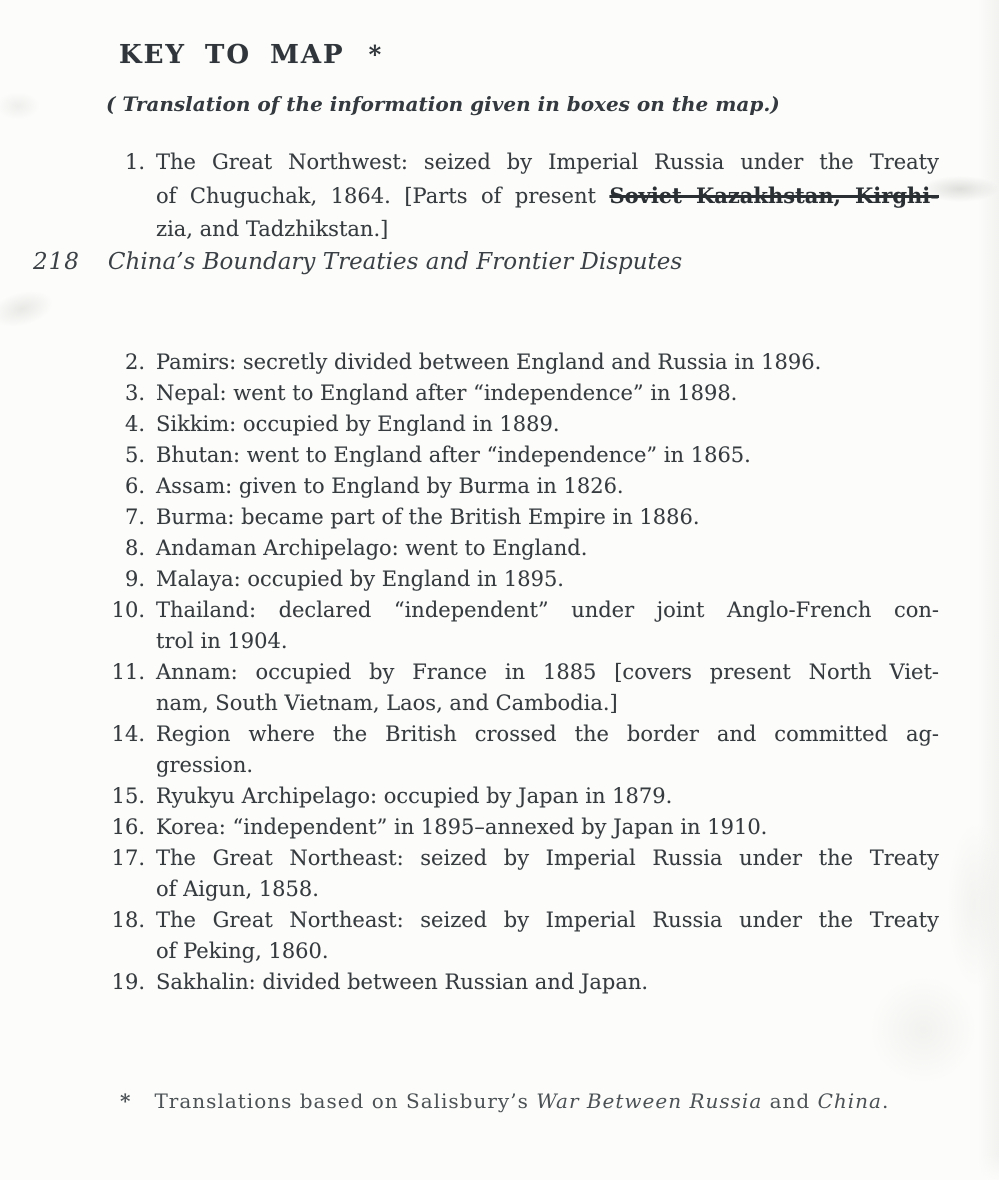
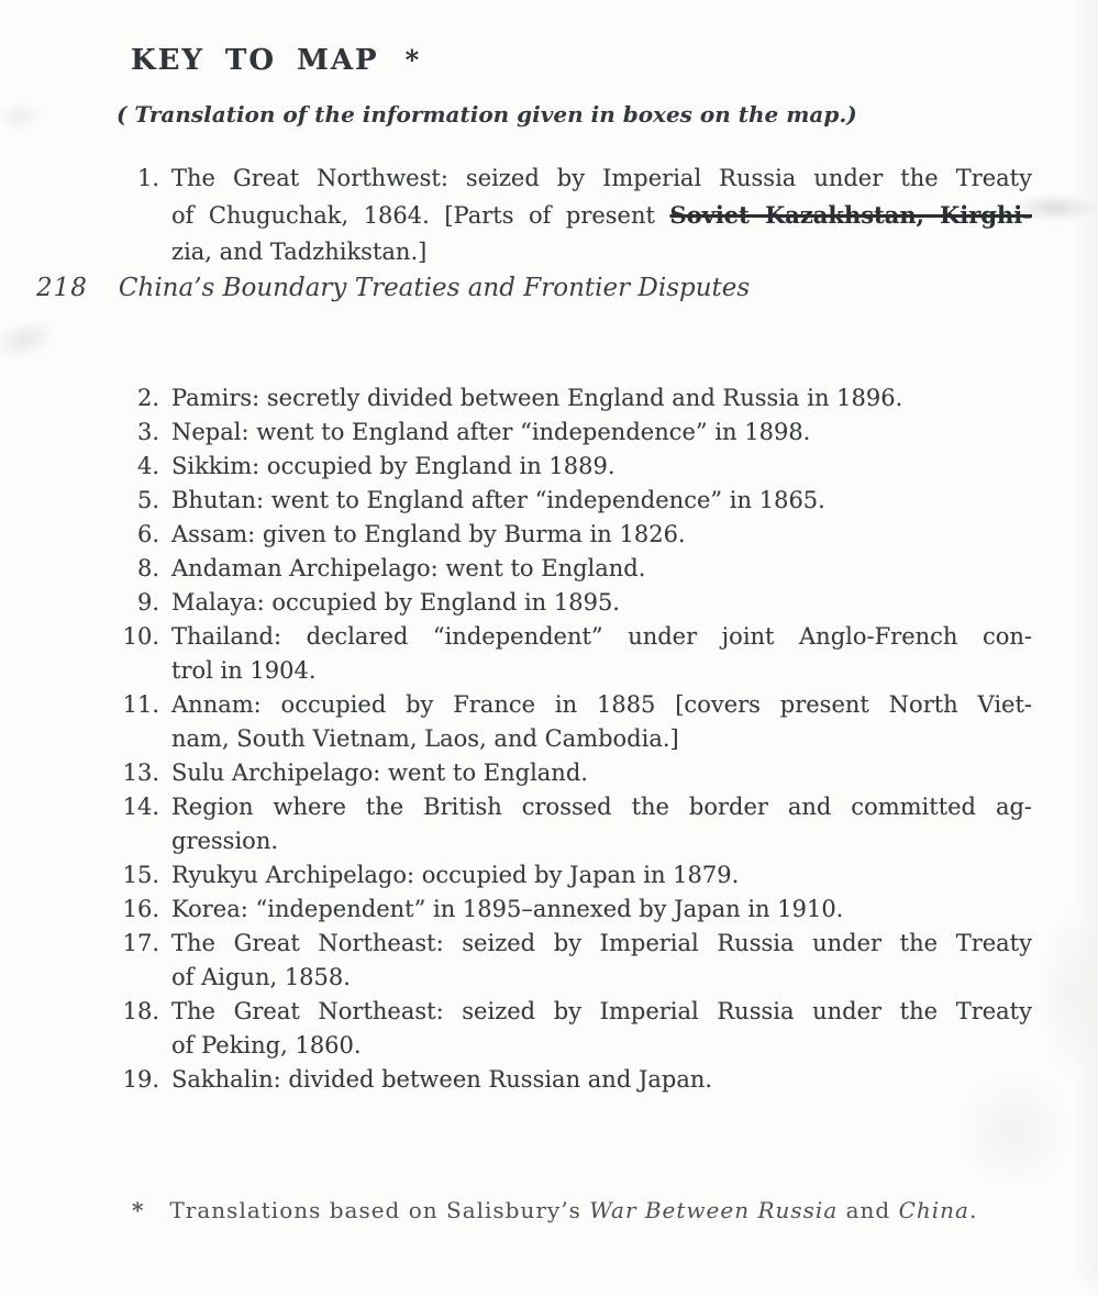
  KEY TO MAP *
  ( Translation of the information given in boxes on the map.)
  1.
  The Great Northwest: seized by Imperial Russia under the Treaty
  of Chuguchak, 1864. [Parts of present Soviet Kazakhstan, Kirghi-
  zia, and Tadzhikstan.]
  218 China’s Boundary Treaties and Frontier Disputes
  2.
  Pamirs: secretly divided between England and Russia in 1896.
  3.
  Nepal: went to England after “independence” in 1898.
  4.
  Sikkim: occupied by England in 1889.
  5.
  Bhutan: went to England after “independence” in 1865.
  6.
  Assam: given to England by Burma in 1826.
- 7.
- Burma: became part of the British Empire in 1886.
  8.
  Andaman Archipelago: went to England.
  9.
  Malaya: occupied by England in 1895.
  10.
  Thailand: declared “independent” under joint Anglo-French con-
  trol in 1904.
  11.
  Annam: occupied by France in 1885 [covers present North Viet-
  nam, South Vietnam, Laos, and Cambodia.]
+ 13.
+ Sulu Archipelago: went to England.
  14.
  Region where the British crossed the border and committed ag-
  gression.
  15.
  Ryukyu Archipelago: occupied by Japan in 1879.
  16.
  Korea: “independent” in 1895–annexed by Japan in 1910.
  17.
  The Great Northeast: seized by Imperial Russia under the Treaty
  of Aigun, 1858.
  18.
  The Great Northeast: seized by Imperial Russia under the Treaty
  of Peking, 1860.
  19.
  Sakhalin: divided between Russian and Japan.
  * Translations based on Salisbury’s War Between Russia and China.
